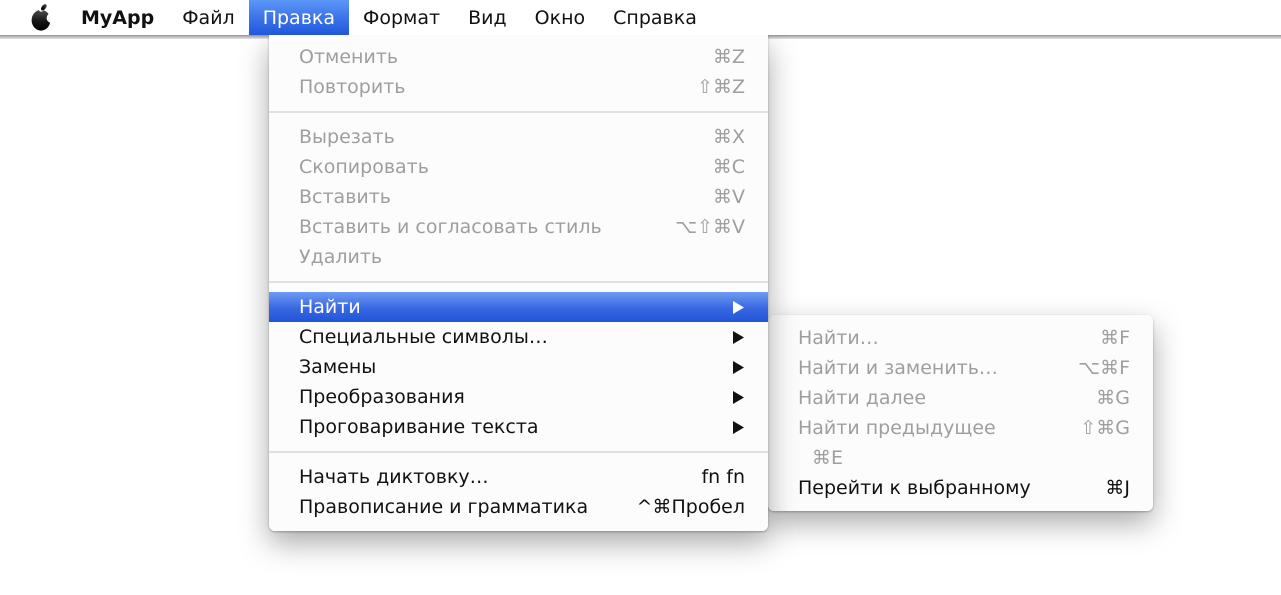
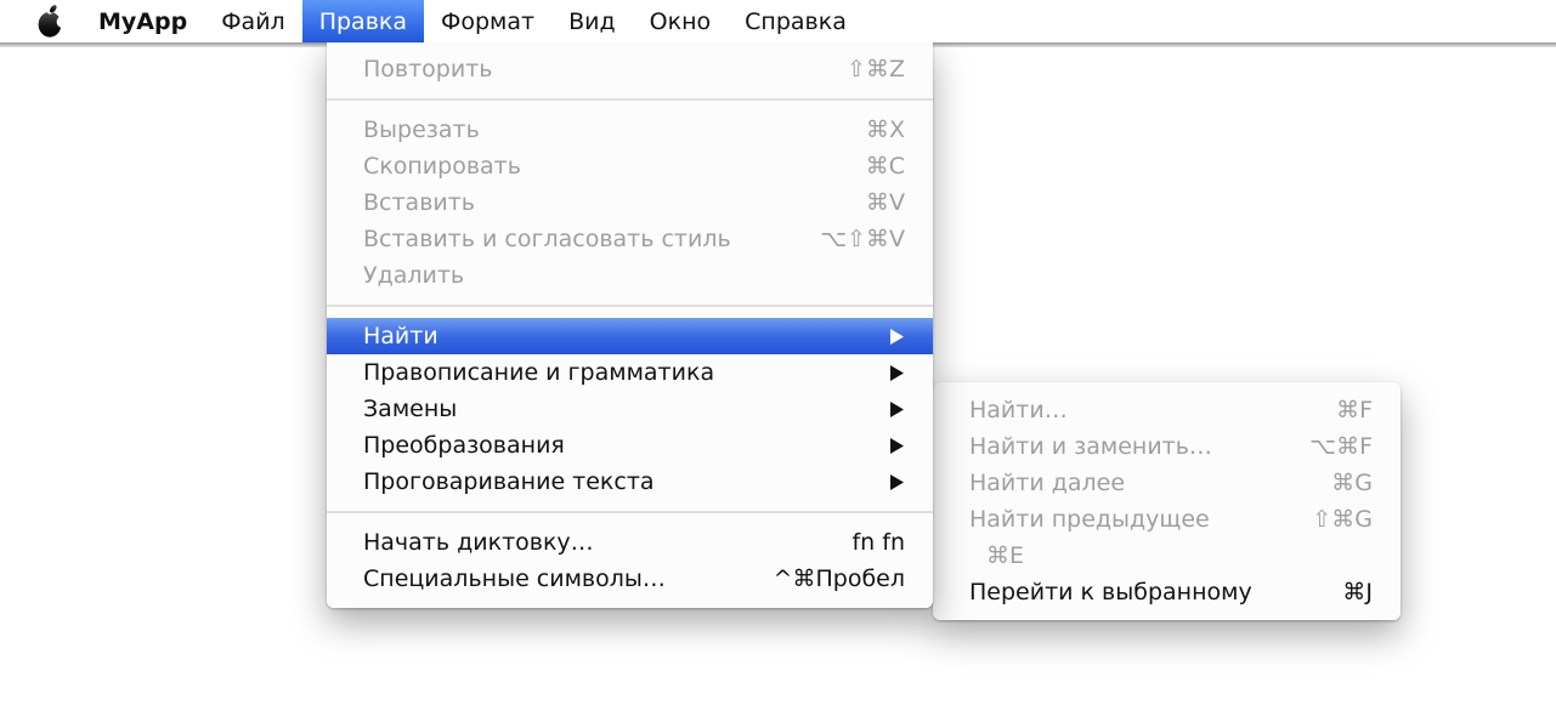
  MyApp
  Файл
  Правка
  Формат
  Вид
  Окно
  Справка
- Отменить
- ⌘Z
  Повторить
  ⇧⌘Z
  Вырезать
  ⌘X
  Скопировать
  ⌘C
  Вставить
  ⌘V
  Вставить и согласовать стиль
  ⌥⇧⌘V
  Удалить
  Найти
- Специальные символы…
+ Правописание и грамматика
  Замены
  Преобразования
  Проговаривание текста
  Начать диктовку…
  fn fn
- Правописание и грамматика
+ Специальные символы…
  ^⌘Пробел
  Найти…
  ⌘F
  Найти и заменить…
  ⌥⌘F
  Найти далее
  ⌘G
  Найти предыдущее
  ⇧⌘G
  ⌘E
  Перейти к выбранному
  ⌘J
